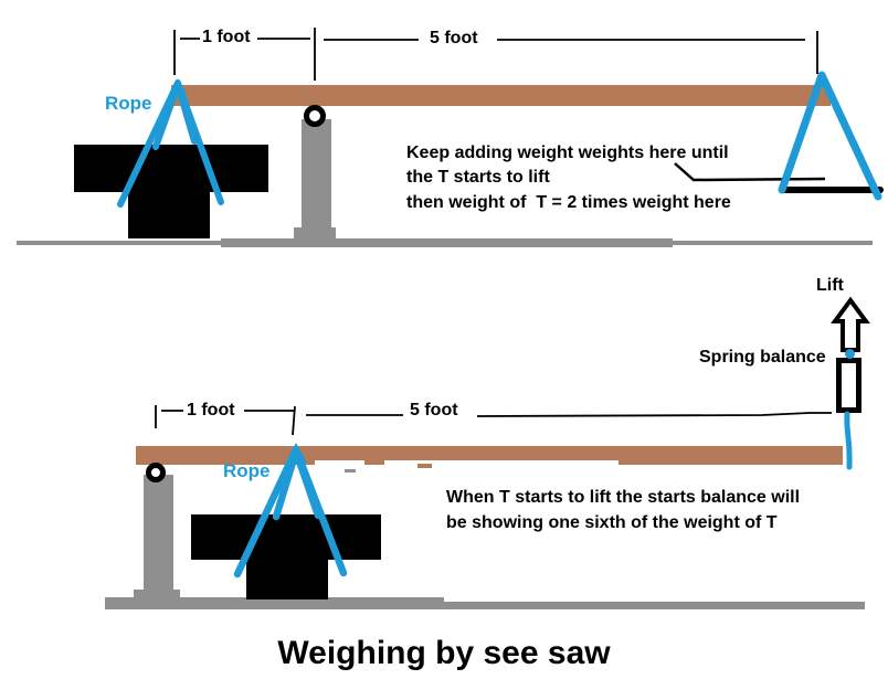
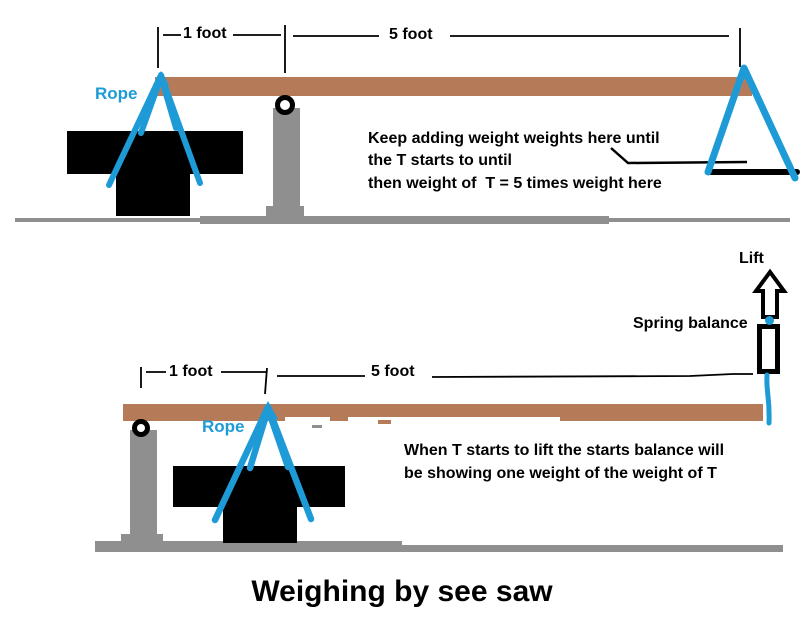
  1 foot
  5 foot
  Rope
  Keep adding weight weights here until
- the T starts to lift
+ the T starts to until
- then weight of T = 2 times weight here
+ then weight of T = 5 times weight here
  Lift
  Spring balance
  1 foot
  5 foot
  Rope
  When T starts to lift the starts balance will
- be showing one sixth of the weight of T
+ be showing one weight of the weight of T
  Weighing by see saw
